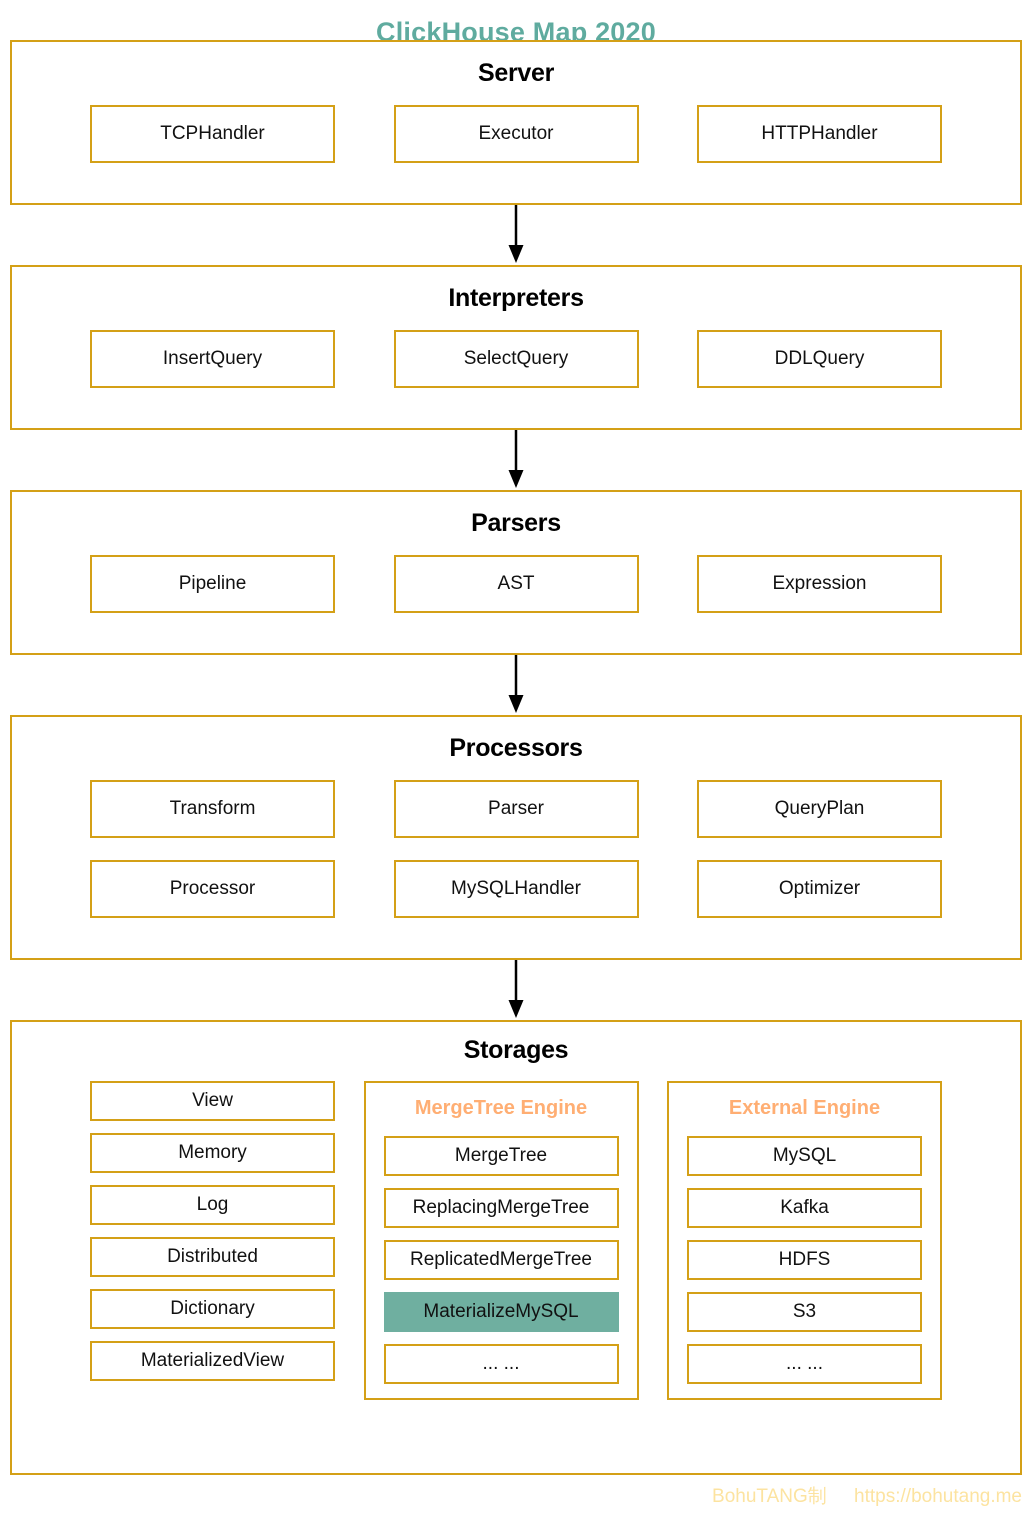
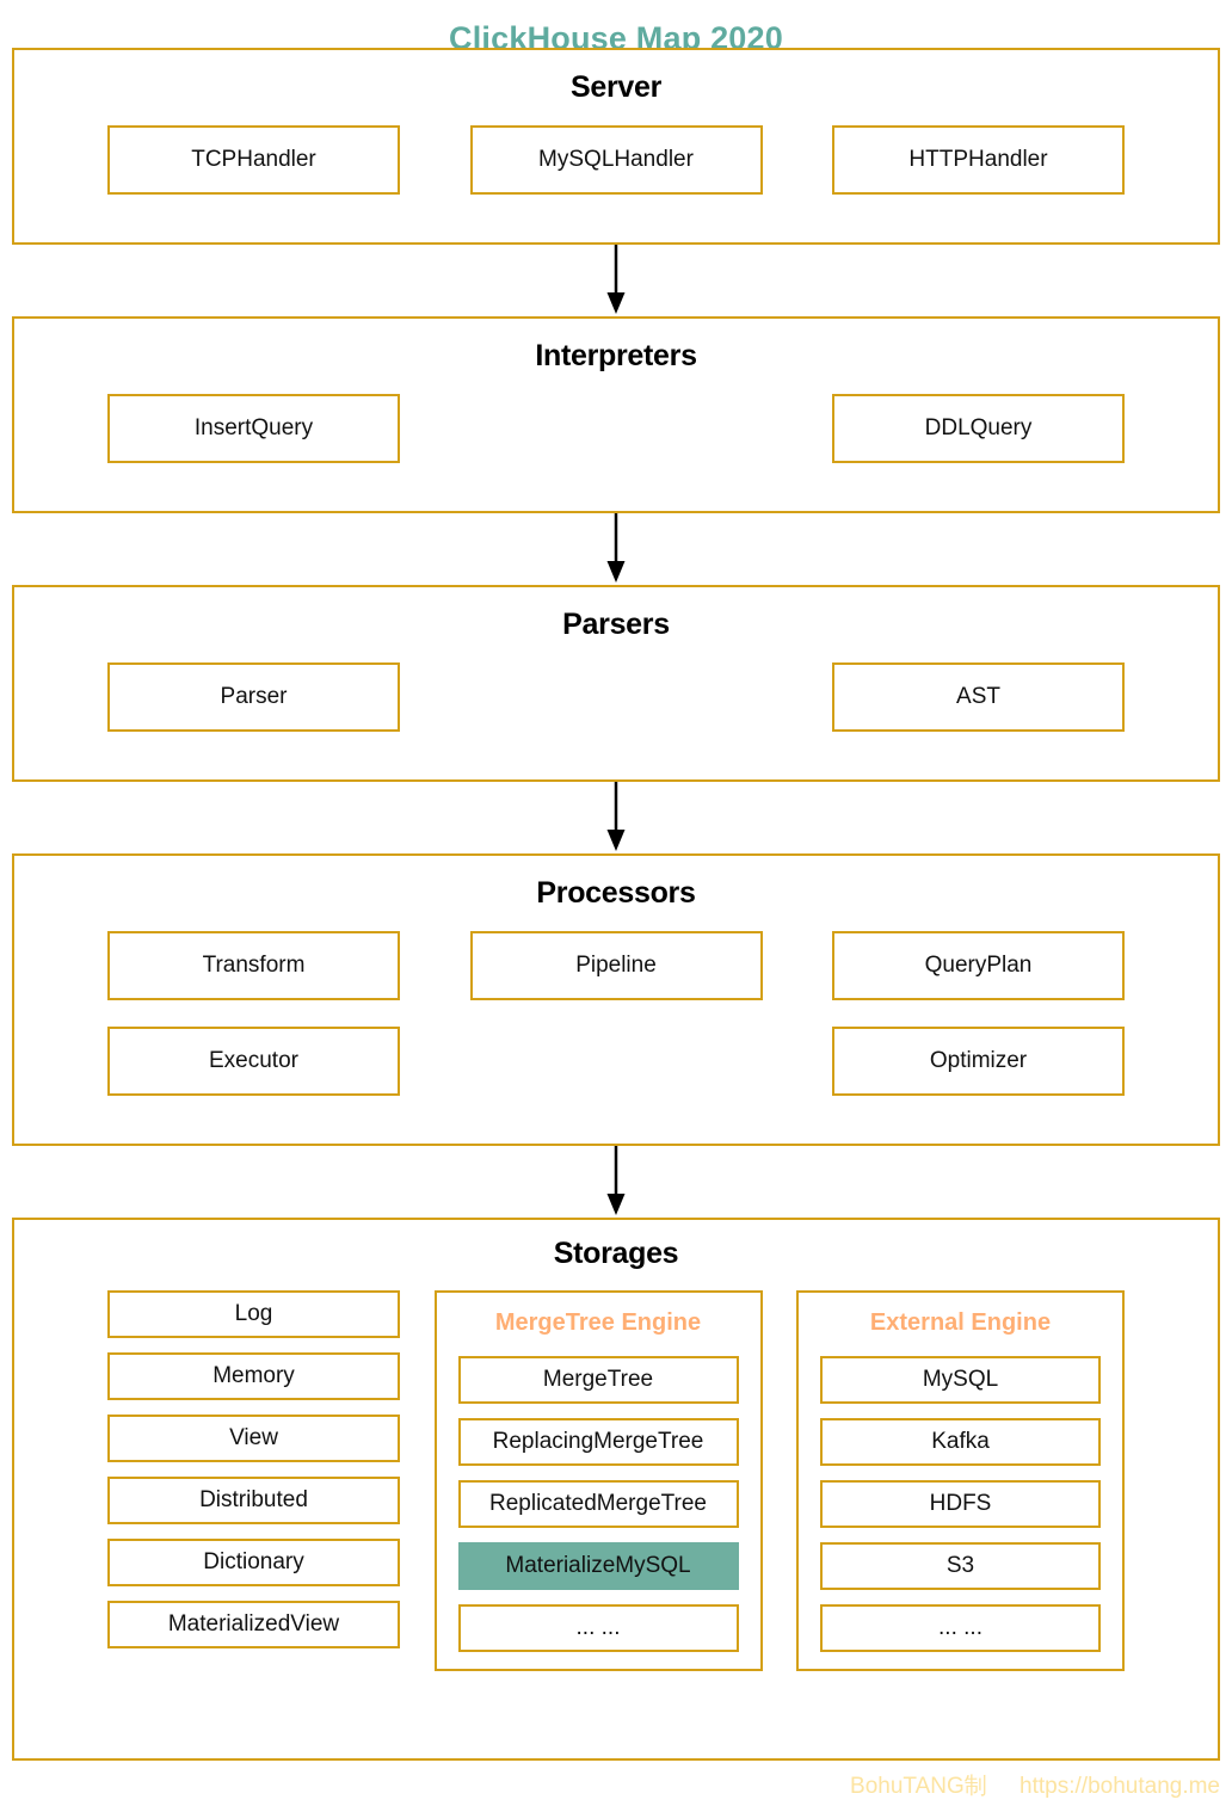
  ClickHouse Map 2020
  Server
  TCPHandler
- Executor
+ MySQLHandler
  HTTPHandler
  Interpreters
  InsertQuery
- SelectQuery
  DDLQuery
  Parsers
- Pipeline
+ Parser
  AST
- Expression
  Processors
  Transform
- Parser
+ Pipeline
  QueryPlan
- Processor
- MySQLHandler
+ Executor
  Optimizer
  Storages
- View
+ Log
  Memory
- Log
+ View
  Distributed
  Dictionary
  MaterializedView
  MergeTree Engine
  MergeTree
  ReplacingMergeTree
  ReplicatedMergeTree
  MaterializeMySQL
  ... ...
  External Engine
  MySQL
  Kafka
  HDFS
  S3
  ... ...
  BohuTANG制 https://bohutang.me
